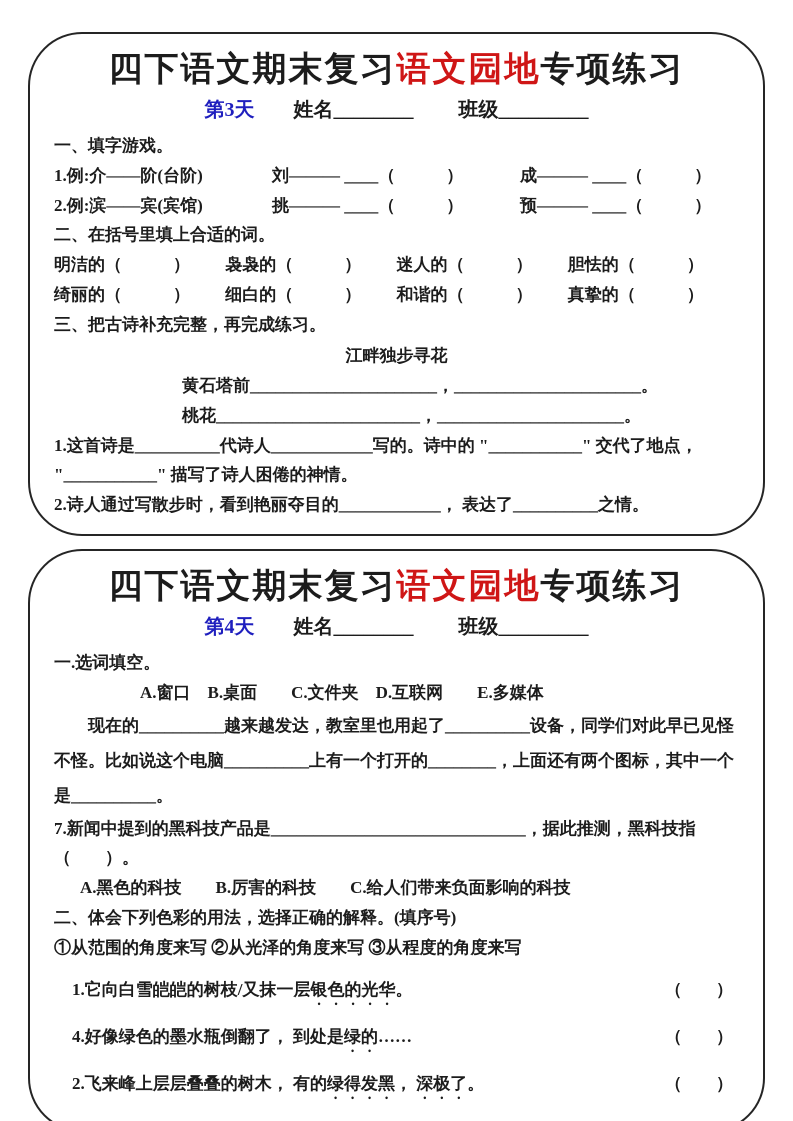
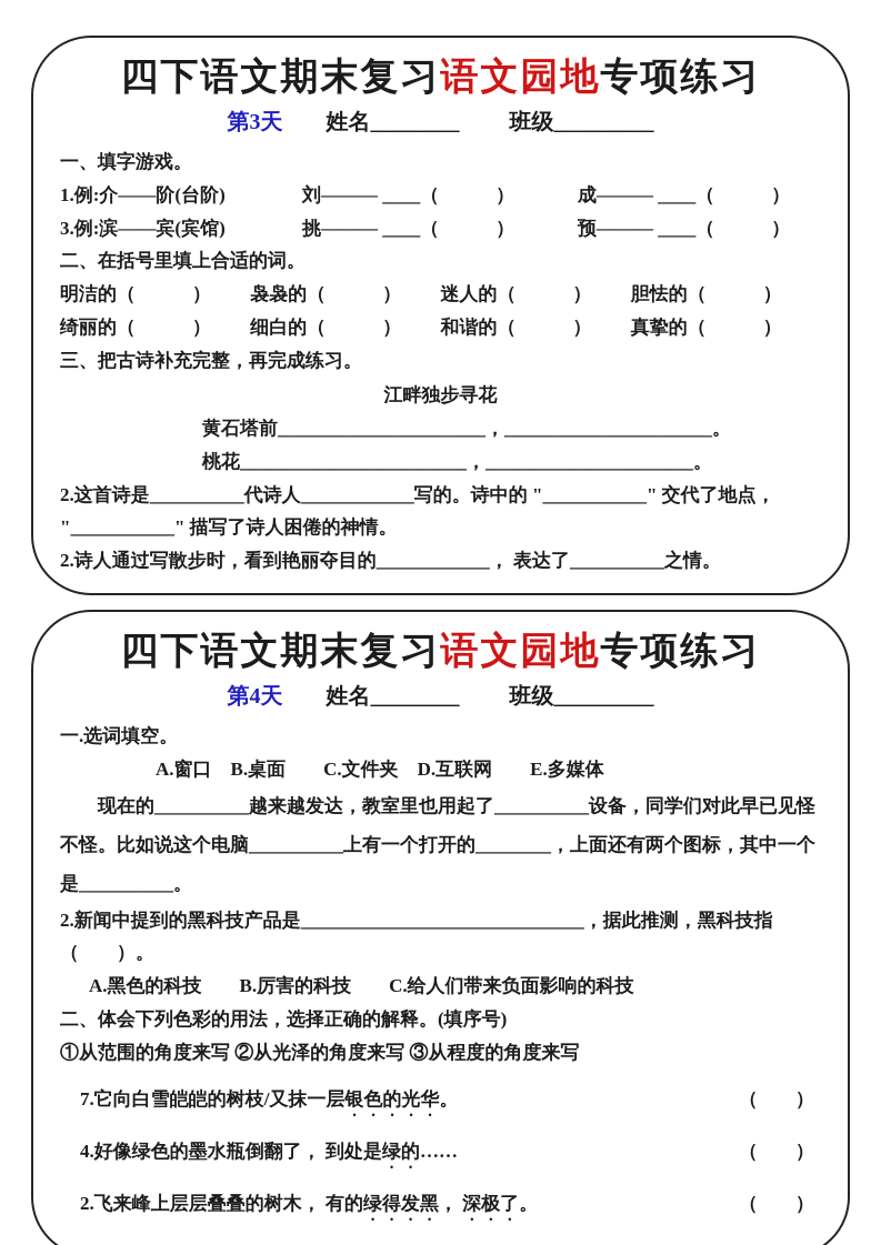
  四下语文期末复习语文园地专项练习
  第3天 姓名________ 班级_________
  一、填字游戏。
  1.例:介——阶(台阶)
  刘——— ____（ ）
  成——— ____（ ）
- 2.例:滨——宾(宾馆)
+ 3.例:滨——宾(宾馆)
  挑——— ____（ ）
  预——— ____（ ）
  二、在括号里填上合适的词。
  明洁的（ ）
  袅袅的（ ）
  迷人的（ ）
  胆怯的（ ）
  绮丽的（ ）
  细白的（ ）
  和谐的（ ）
  真挚的（ ）
  三、把古诗补充完整，再完成练习。
  江畔独步寻花
  黄石塔前______________________，______________________。
  桃花________________________，______________________。
- 1.这首诗是__________代诗人____________写的。诗中的 "___________" 交代了地点， "___________" 描写了诗人困倦的神情。
+ 2.这首诗是__________代诗人____________写的。诗中的 "___________" 交代了地点， "___________" 描写了诗人困倦的神情。
  2.诗人通过写散步时，看到艳丽夺目的____________， 表达了__________之情。
  四下语文期末复习语文园地专项练习
  第4天 姓名________ 班级_________
  一.选词填空。
  A.窗口 B.桌面 C.文件夹 D.互联网 E.多媒体
  现在的__________越来越发达，教室里也用起了__________设备，同学们对此早已见怪不怪。比如说这个电脑__________上有一个打开的________，上面还有两个图标，其中一个是__________。
- 7.新闻中提到的黑科技产品是______________________________，据此推测，黑科技指（ ）。
+ 2.新闻中提到的黑科技产品是______________________________，据此推测，黑科技指（ ）。
  A.黑色的科技 B.厉害的科技 C.给人们带来负面影响的科技
  二、体会下列色彩的用法，选择正确的解释。(填序号)
  ①从范围的角度来写 ②从光泽的角度来写 ③从程度的角度来写
- 1.它向白雪皑皑的树枝/又抹一层银色的光华。
+ 7.它向白雪皑皑的树枝/又抹一层银色的光华。
  （ ）
  4.好像绿色的墨水瓶倒翻了， 到处是绿的……
  （ ）
  2.飞来峰上层层叠叠的树木， 有的绿得发黑， 深极了。
  （ ）
